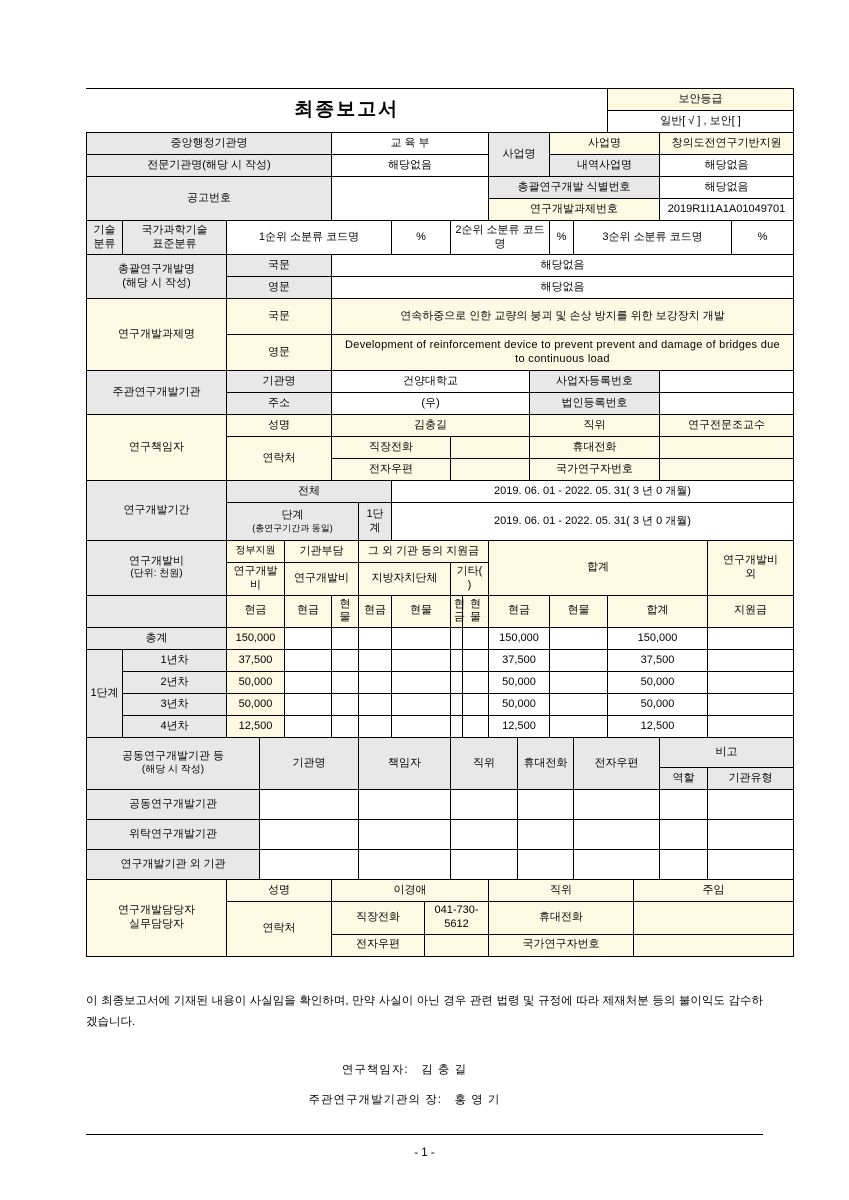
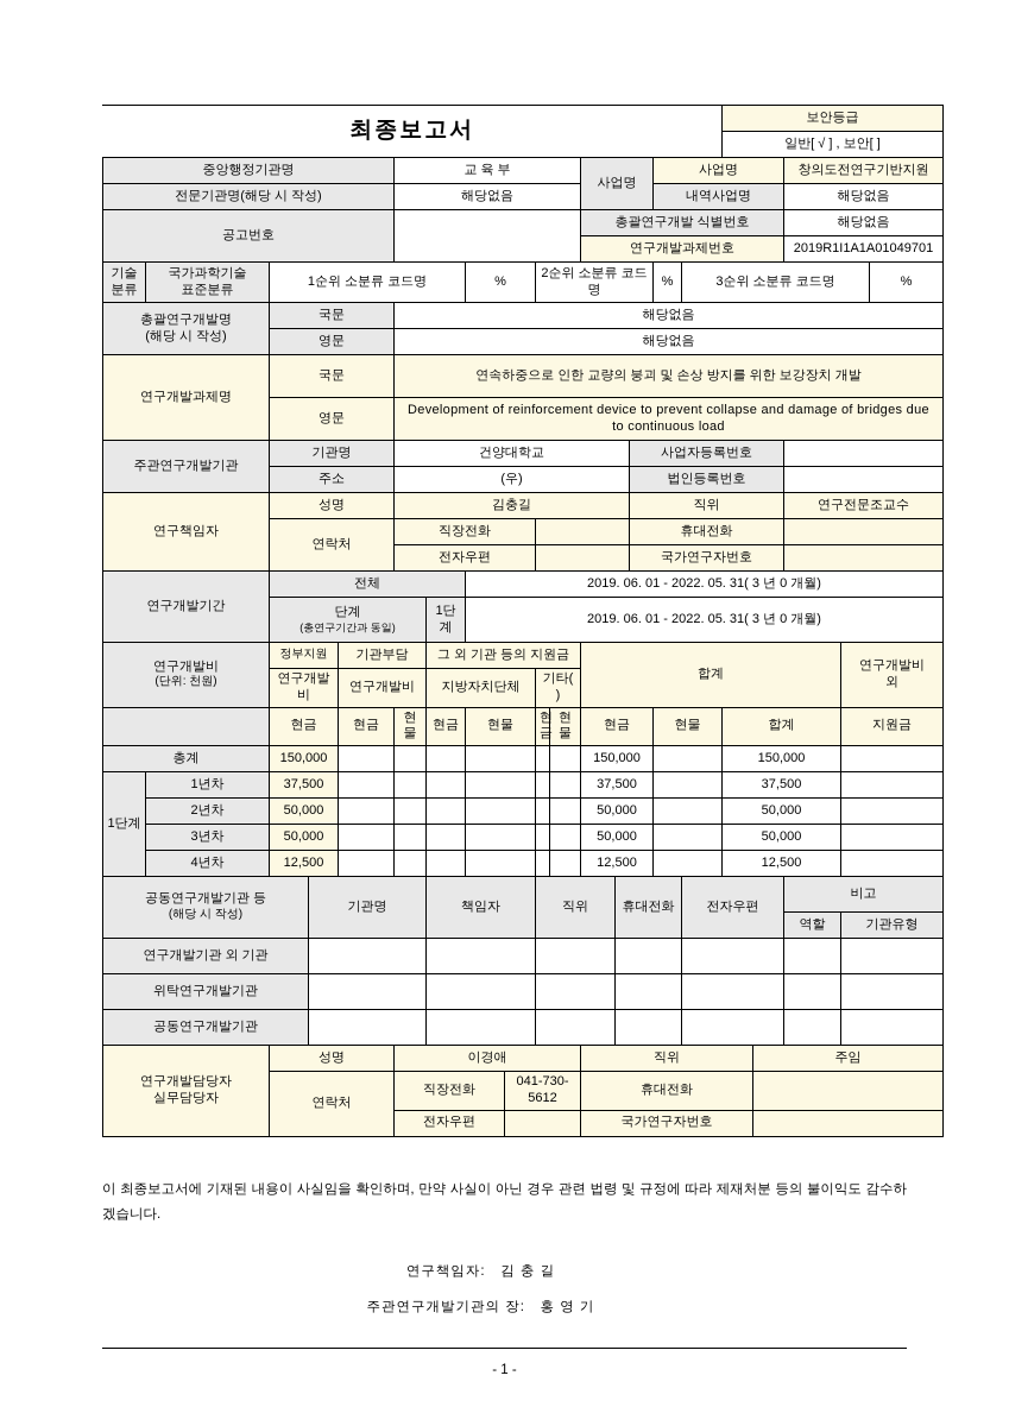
  최종보고서	보안등급
  일반[ √ ] , 보안[ ]
  중앙행정기관명	교 육 부	사업명	사업명	창의도전연구기반지원
  전문기관명(해당 시 작성)	해당없음	내역사업명	해당없음
  공고번호		총괄연구개발 식별번호	해당없음
  연구개발과제번호	2019R1I1A1A01049701
  기술 분류	국가과학기술 표준분류	1순위 소분류 코드명	%	2순위 소분류 코드명	%	3순위 소분류 코드명	%
  총괄연구개발명 (해당 시 작성)	국문	해당없음
  영문	해당없음
  연구개발과제명	국문	연속하중으로 인한 교량의 붕괴 및 손상 방지를 위한 보강장치 개발
- 영문	Development of reinforcement device to prevent prevent and damage of bridges due to continuous load
+ 영문	Development of reinforcement device to prevent collapse and damage of bridges due to continuous load
  주관연구개발기관	기관명	건양대학교	사업자등록번호
  주소	(우)	법인등록번호
  연구책임자	성명	김충길	직위	연구전문조교수
  연락처	직장전화		휴대전화
  전자우편		국가연구자번호
  연구개발기간	전체	2019. 06. 01 - 2022. 05. 31( 3 년 0 개월)
  단계 (총연구기간과 동일)	1단계	2019. 06. 01 - 2022. 05. 31( 3 년 0 개월)
  연구개발비 (단위: 천원)	정부지원	기관부담	그 외 기관 등의 지원금	합계	연구개발비 외
  연구개발비	연구개발비	지방자치단체	기타( )
  	현금	현금	현물	현금	현물	현금	현물	현금	현물	합계	지원금
  총계	150,000							150,000		150,000
  1단계	1년차	37,500							37,500		37,500
  2년차	50,000							50,000		50,000
  3년차	50,000							50,000		50,000
  4년차	12,500							12,500		12,500
  공동연구개발기관 등 (해당 시 작성)	기관명	책임자	직위	휴대전화	전자우편	비고
  역할	기관유형
- 공동연구개발기관
+ 연구개발기관 외 기관
  위탁연구개발기관
- 연구개발기관 외 기관
+ 공동연구개발기관
  연구개발담당자 실무담당자	성명	이경애	직위	주임
  연락처	직장전화	041-730-5612	휴대전화
  전자우편		국가연구자번호
  이 최종보고서에 기재된 내용이 사실임을 확인하며, 만약 사실이 아닌 경우 관련 법령 및 규정에 따라 제재처분 등의 불이익도 감수하겠습니다.
  연구책임자: 김 충 길
  주관연구개발기관의 장: 홍 영 기
  - 1 -
